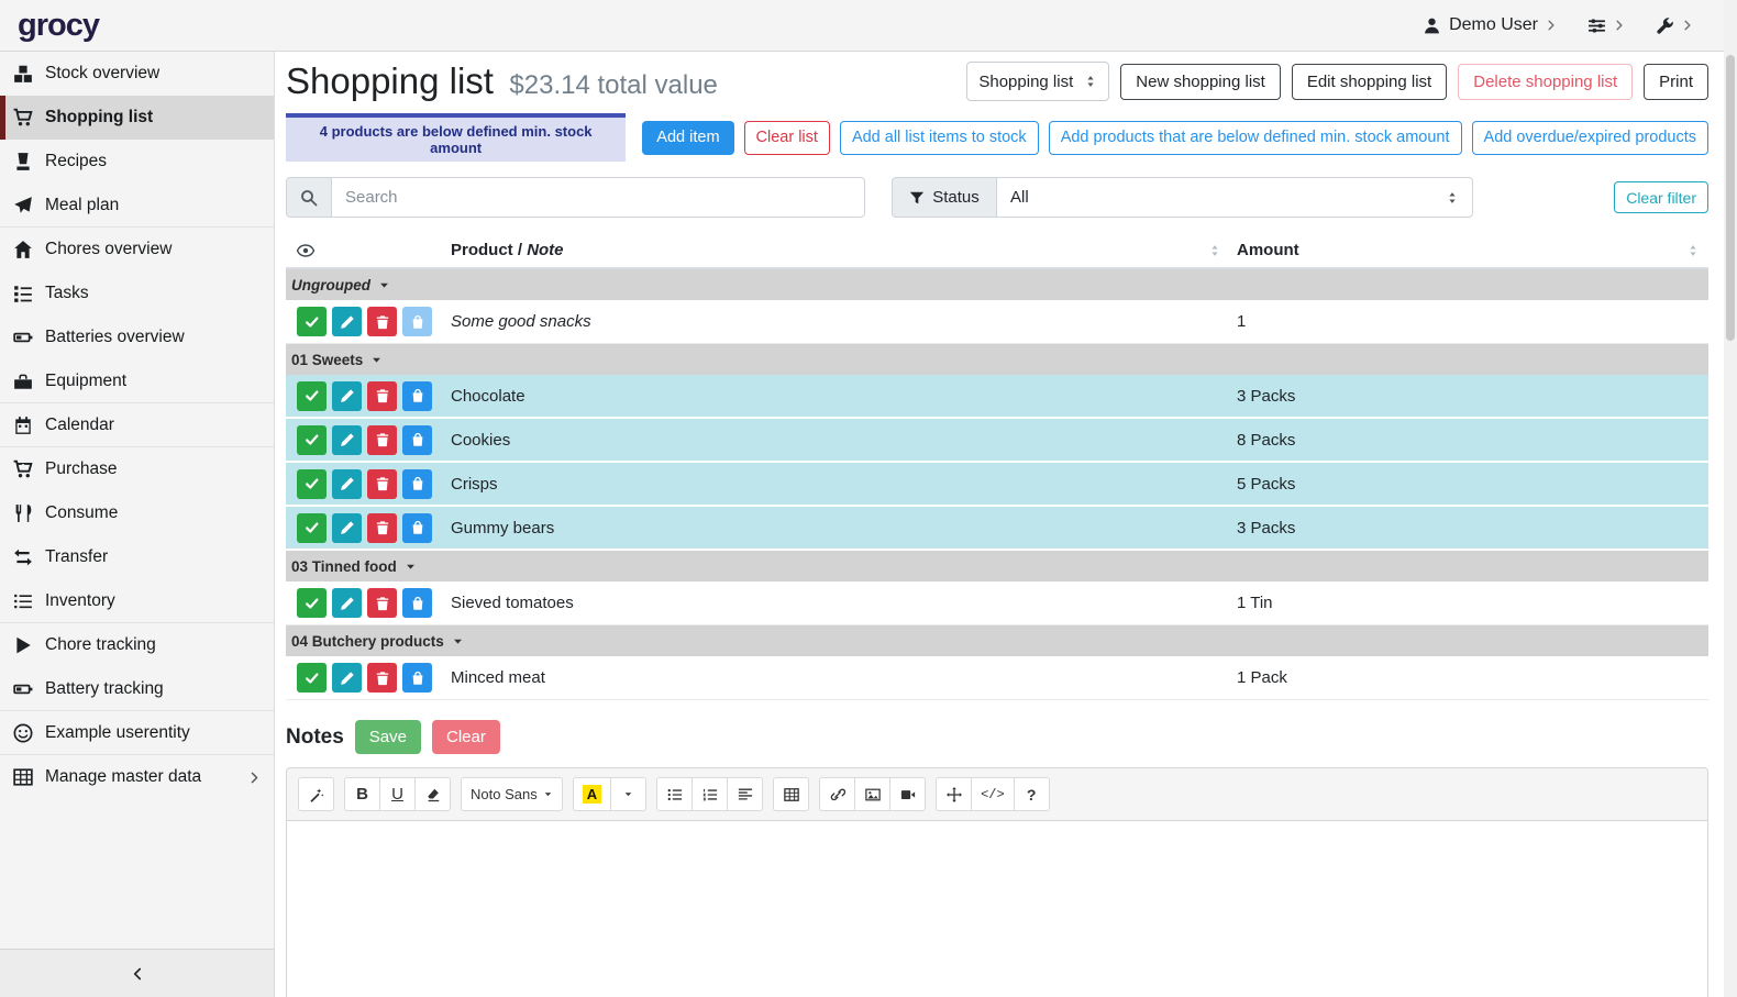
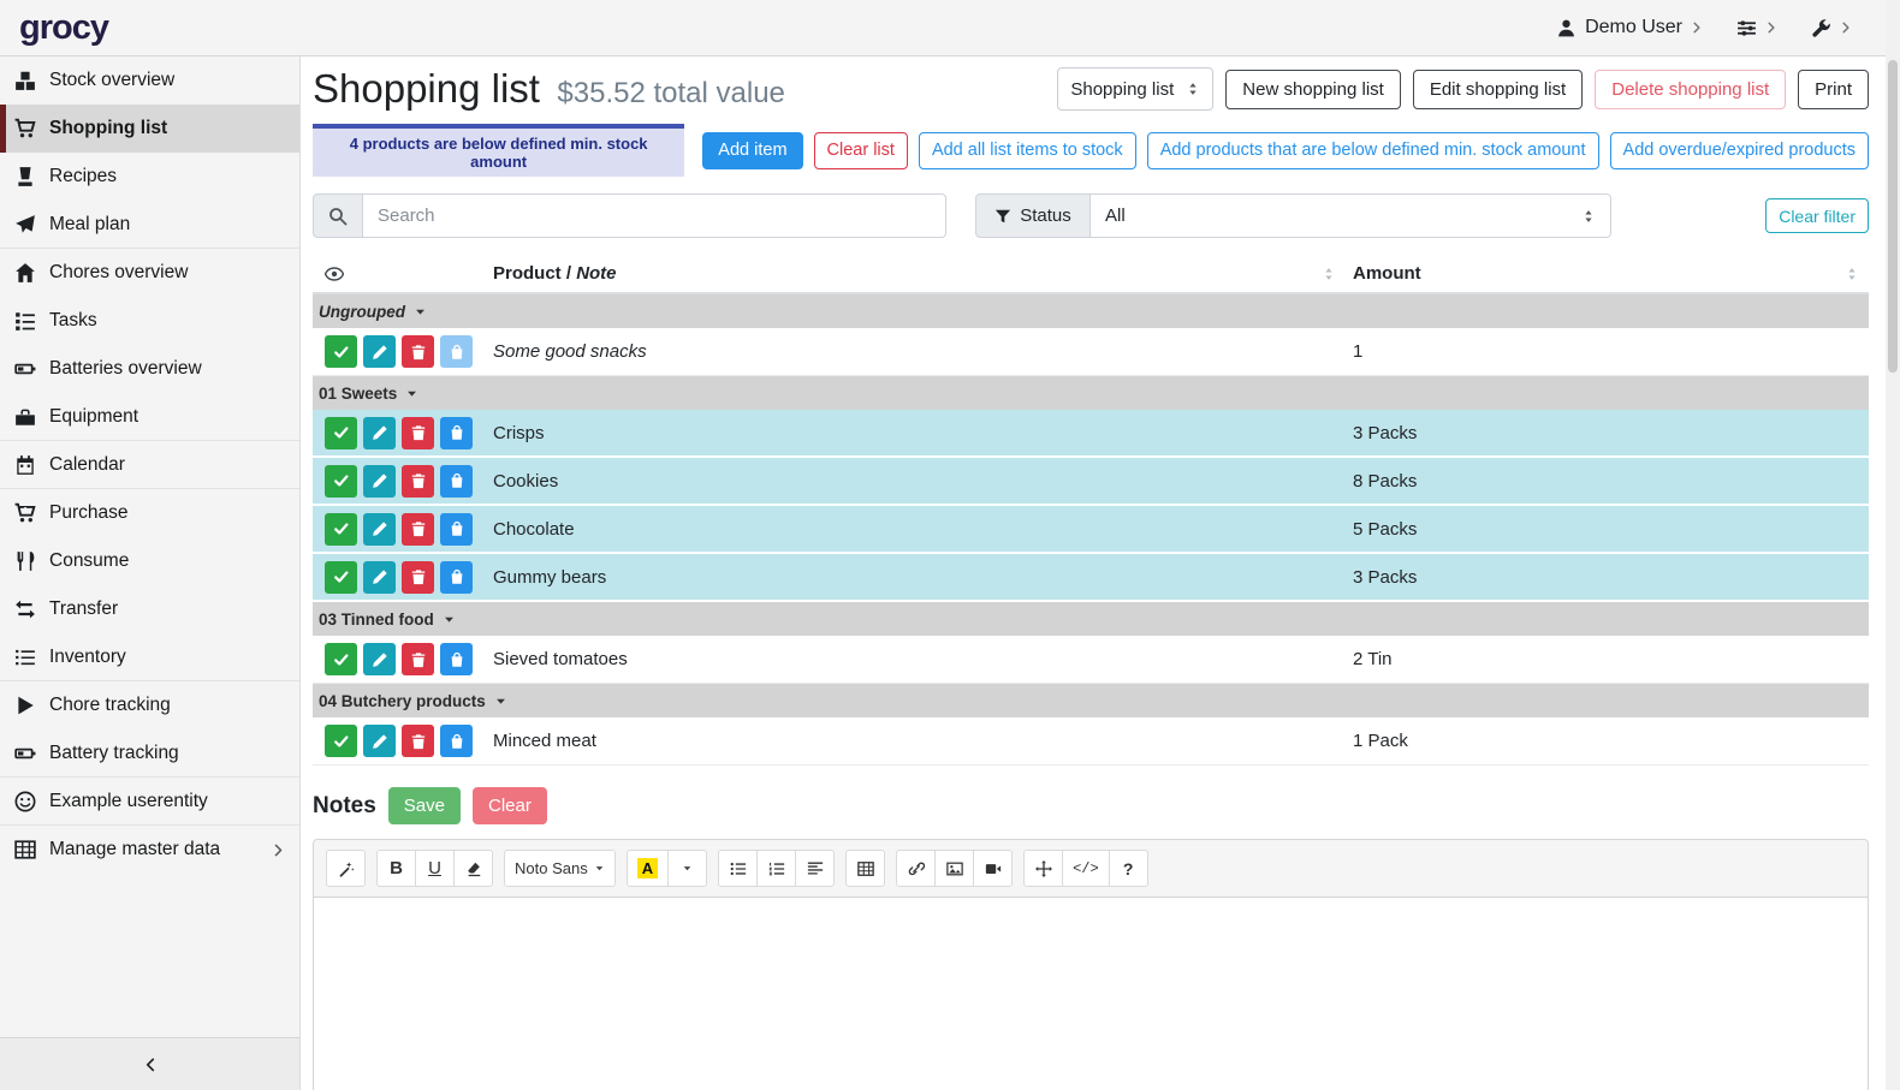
  grocy
  Demo User
  Stock overview
  Shopping list
  Recipes
  Meal plan
  Chores overview
  Tasks
  Batteries overview
  Equipment
  Calendar
  Purchase
  Consume
  Transfer
  Inventory
  Chore tracking
  Battery tracking
  Example userentity
  Manage master data
- Shopping list $23.14 total value
+ Shopping list $35.52 total value
  Shopping list
  New shopping list
  Edit shopping list
  Delete shopping list
  Print
  4 products are below defined min. stock amount
  Add item
  Clear list
  Add all list items to stock
  Add products that are below defined min. stock amount
  Add overdue/expired products
  Search
  Status
  All
  Clear filter
  Product / Note
  Amount
  Ungrouped
  Some good snacks
  1
  01 Sweets
- Chocolate
+ Crisps
  3 Packs
  Cookies
  8 Packs
- Crisps
+ Chocolate
  5 Packs
  Gummy bears
  3 Packs
  03 Tinned food
  Sieved tomatoes
- 1 Tin
+ 2 Tin
  04 Butchery products
  Minced meat
  1 Pack
  Notes
  Save
  Clear
  B
  U
  Noto Sans
  A
  </>
  ?
